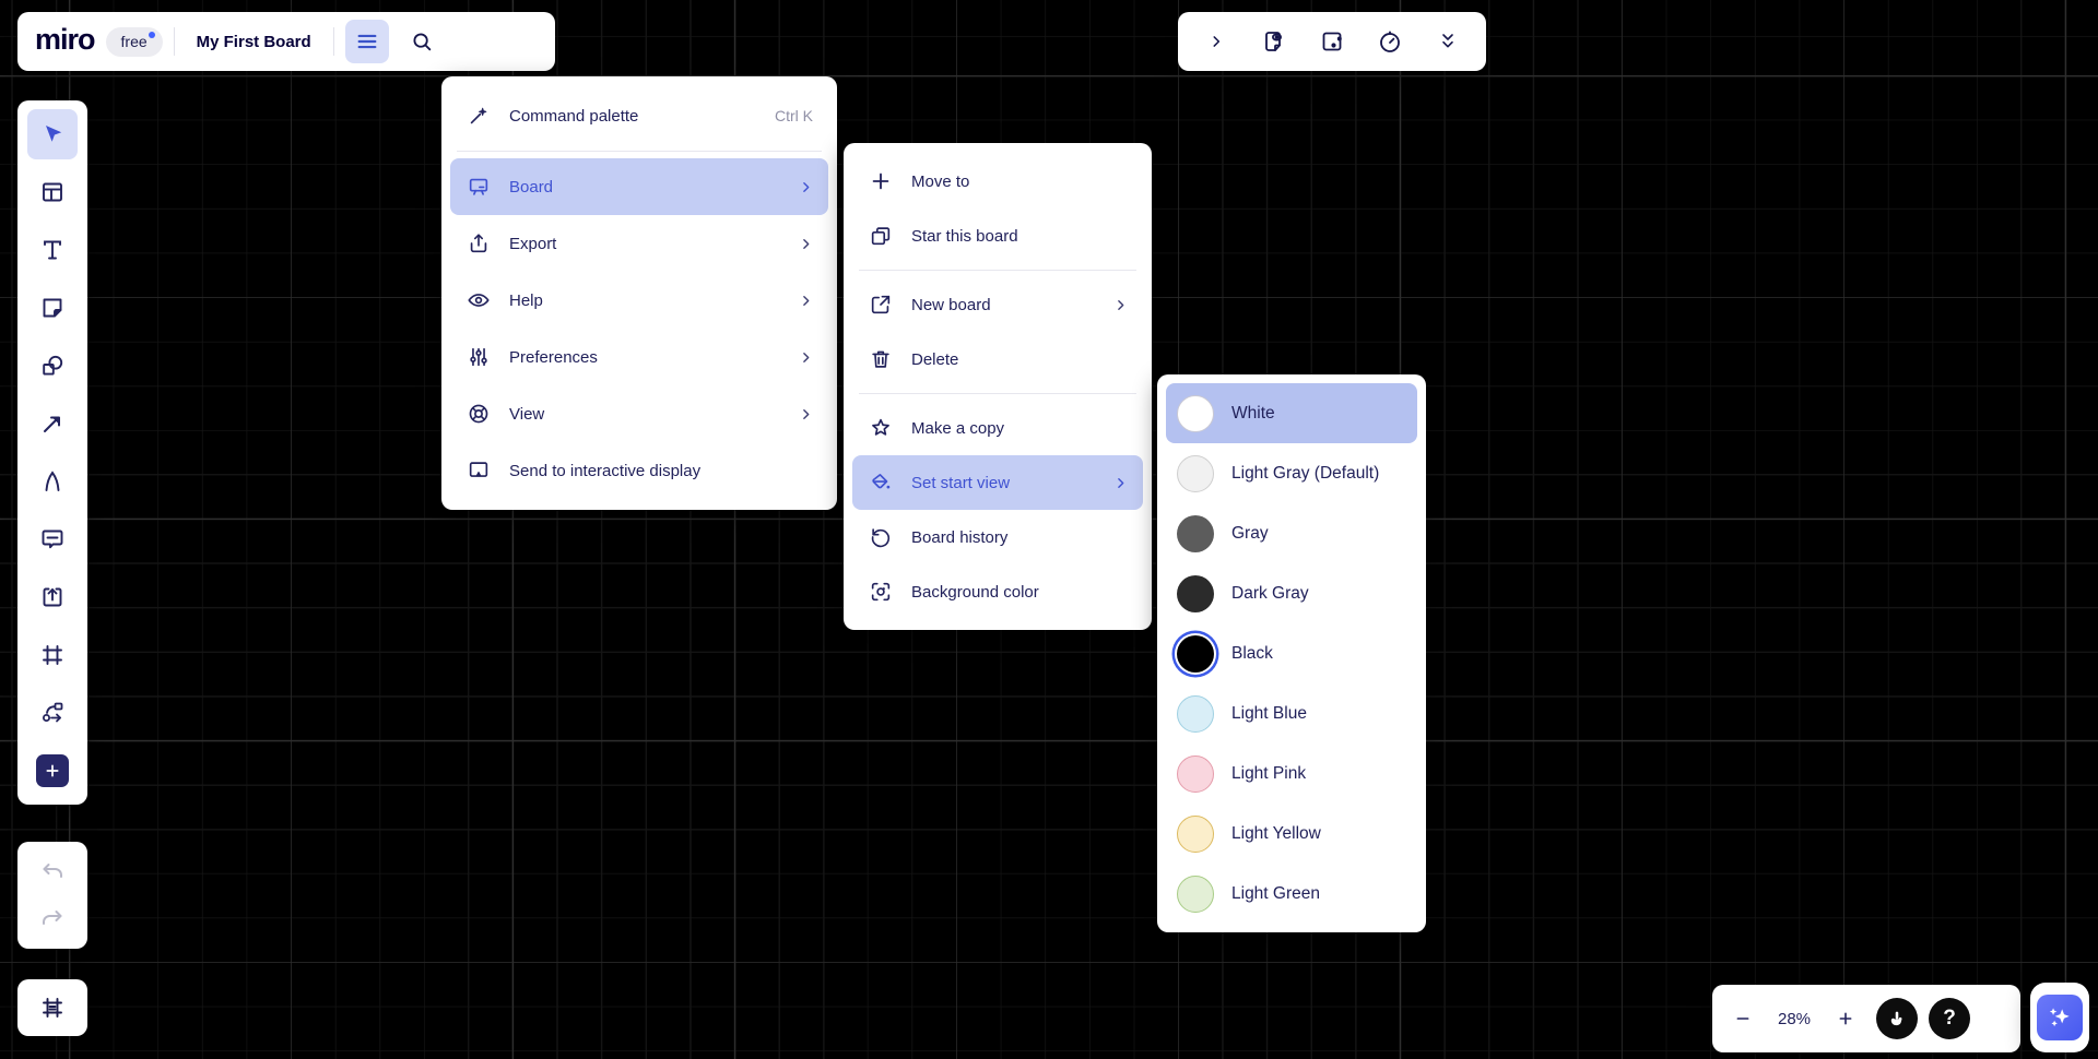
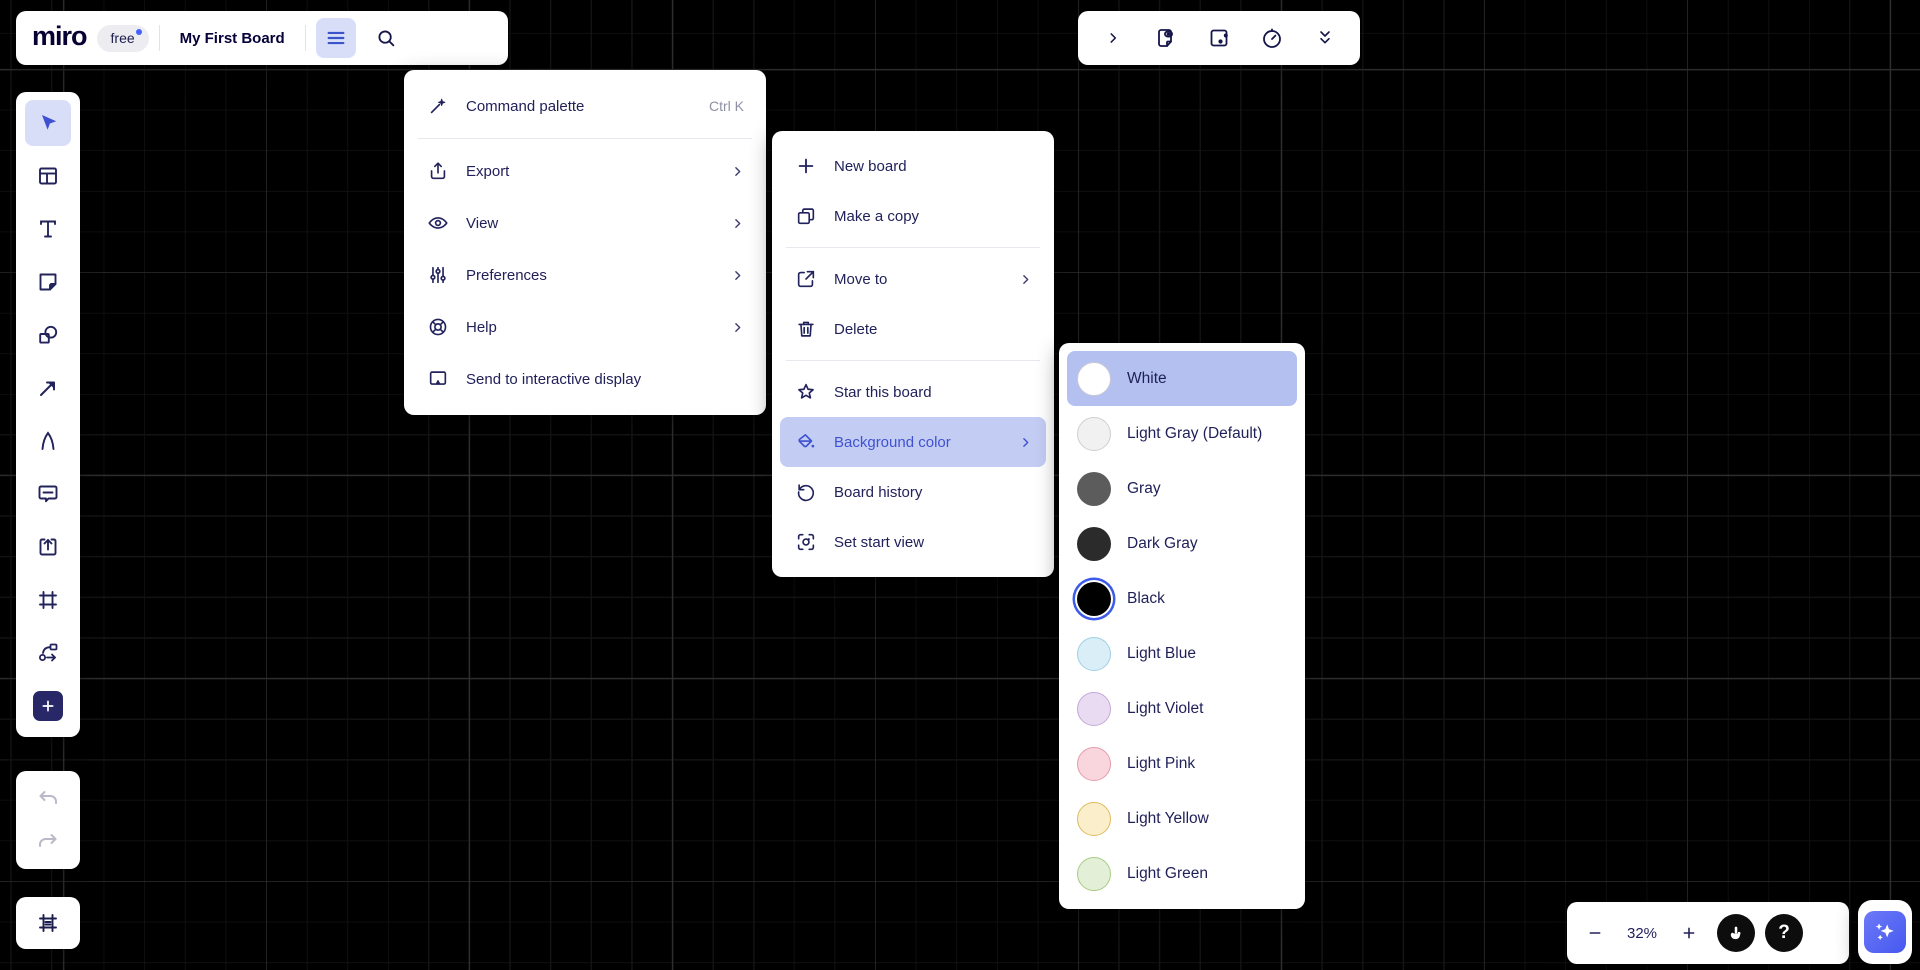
  miro
  free
  My First Board
  Command palette
  Ctrl K
- Board
  Export
- Help
+ View
  Preferences
- View
+ Help
  Send to interactive display
- Move to
+ New board
- Star this board
+ Make a copy
- New board
+ Move to
  Delete
- Make a copy
+ Star this board
- Set start view
+ Background color
  Board history
- Background color
+ Set start view
  White
  Light Gray (Default)
  Gray
  Dark Gray
  Black
  Light Blue
+ Light Violet
  Light Pink
  Light Yellow
  Light Green
- 28%
+ 32%
  ?
